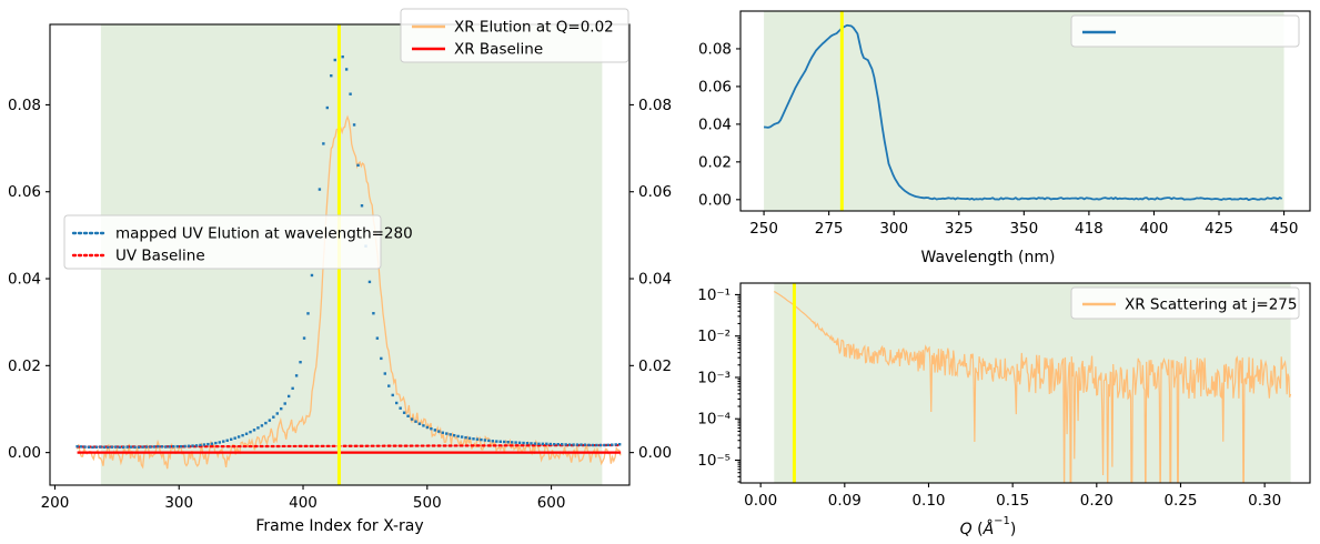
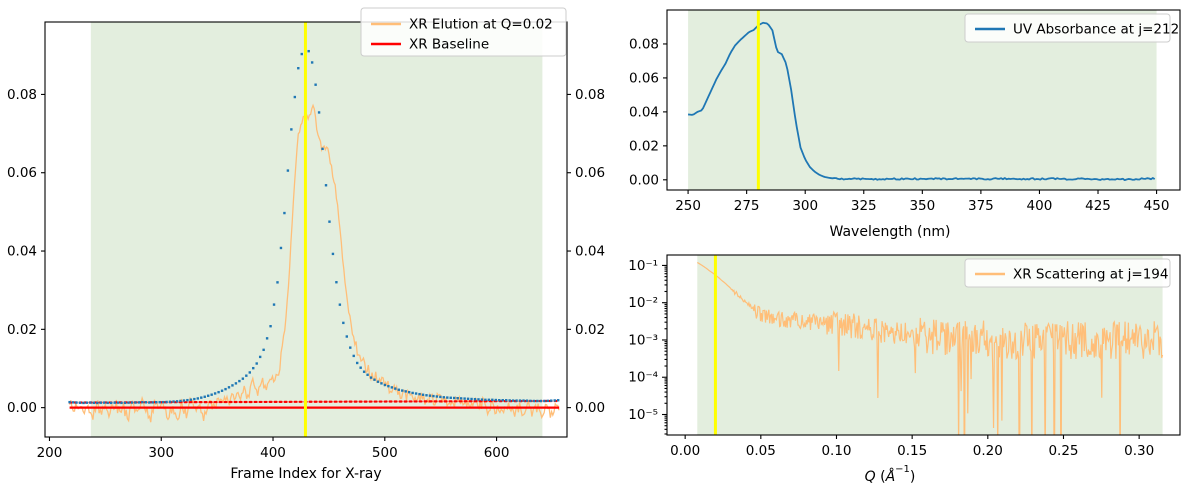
  200
  300
  400
  500
  600
  0.00
  0.00
  0.02
  0.02
  0.04
  0.04
  0.06
  0.06
  0.08
  0.08
  XR Elution at Q=0.02
  XR Baseline
- mapped UV Elution at wavelength=280
- UV Baseline
  Frame Index for X-ray
  250
  275
  300
  325
  350
- 418
+ 375
  400
  425
  450
  0.00
  0.02
  0.04
  0.06
  0.08
+ UV Absorbance at j=212
  Wavelength (nm)
  0.00
- 0.09
+ 0.05
  0.10
  0.15
  0.20
  0.25
  0.30
  10⁻¹
  10⁻²
  10⁻³
  10⁻⁴
  10⁻⁵
- XR Scattering at j=275
+ XR Scattering at j=194
  Q (Å −1 )
